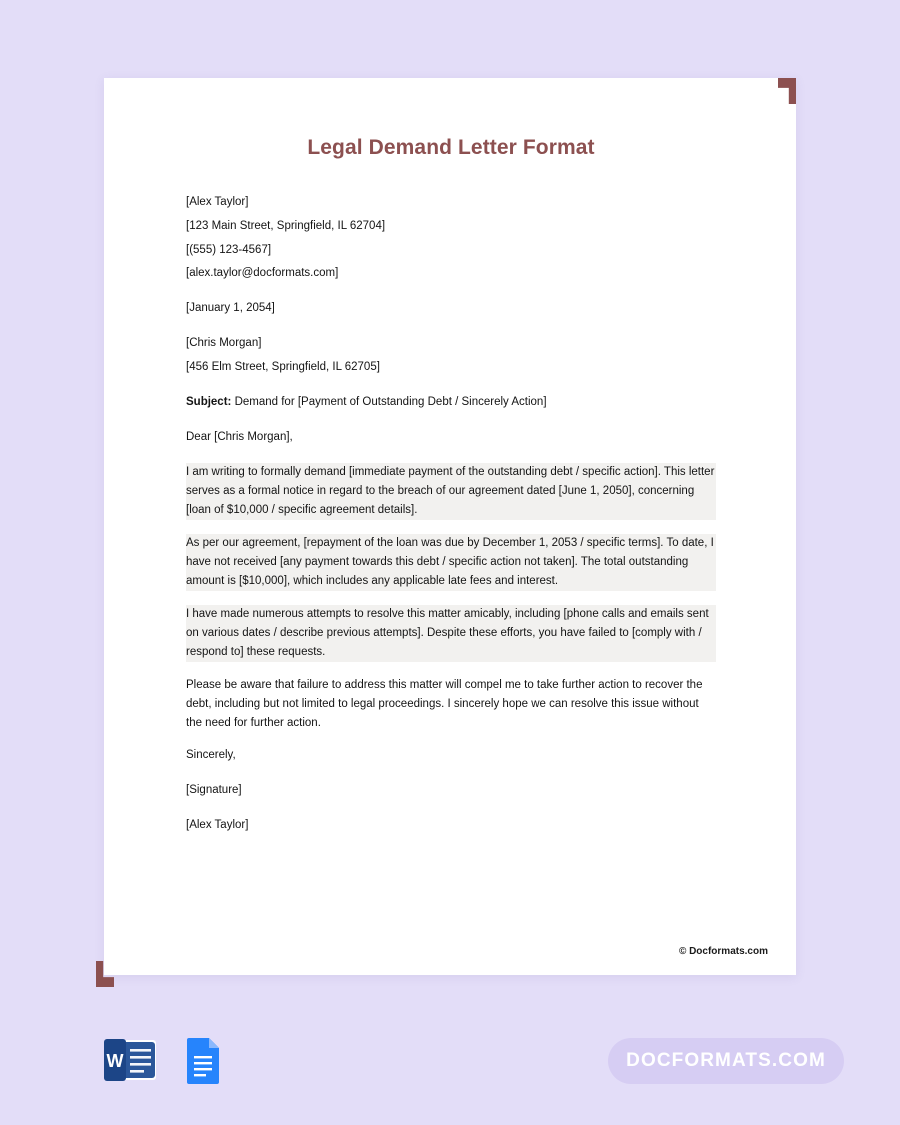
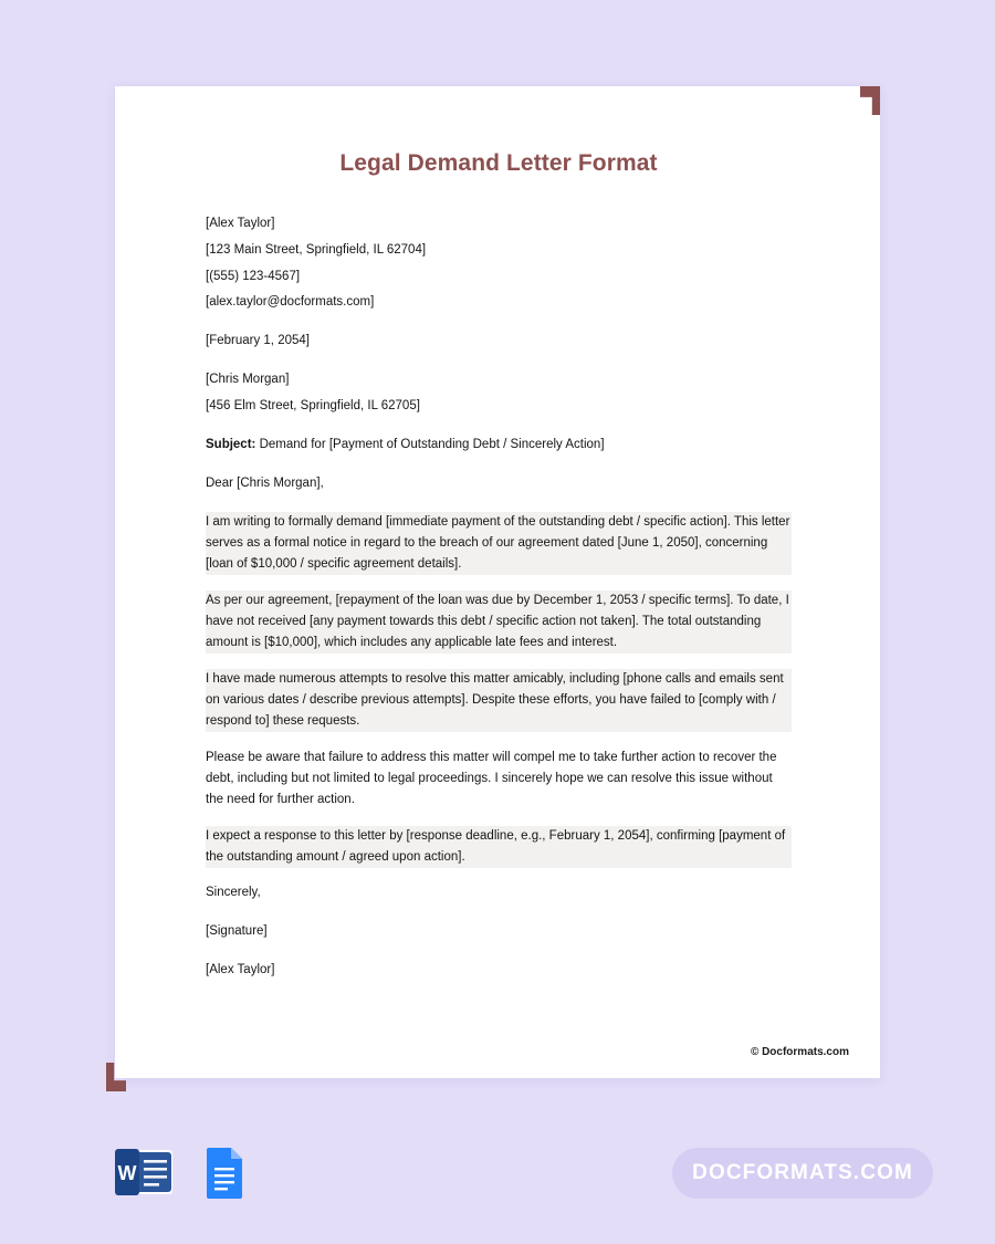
  Legal Demand Letter Format
  [Alex Taylor]
  [123 Main Street, Springfield, IL 62704]
  [(555) 123-4567]
  [alex.taylor@docformats.com]
- [January 1, 2054]
+ [February 1, 2054]
  [Chris Morgan]
  [456 Elm Street, Springfield, IL 62705]
  Subject: Demand for [Payment of Outstanding Debt / Sincerely Action]
  Dear [Chris Morgan],
  I am writing to formally demand [immediate payment of the outstanding debt / specific action]. This letter serves as a formal notice in regard to the breach of our agreement dated [June 1, 2050], concerning [loan of $10,000 / specific agreement details].
  As per our agreement, [repayment of the loan was due by December 1, 2053 / specific terms]. To date, I have not received [any payment towards this debt / specific action not taken]. The total outstanding amount is [$10,000], which includes any applicable late fees and interest.
  I have made numerous attempts to resolve this matter amicably, including [phone calls and emails sent on various dates / describe previous attempts]. Despite these efforts, you have failed to [comply with / respond to] these requests.
  Please be aware that failure to address this matter will compel me to take further action to recover the debt, including but not limited to legal proceedings. I sincerely hope we can resolve this issue without the need for further action.
+ I expect a response to this letter by [response deadline, e.g., February 1, 2054], confirming [payment of the outstanding amount / agreed upon action].
  Sincerely,
  [Signature]
  [Alex Taylor]
  © Docformats.com
  W
  DOCFORMATS.COM
